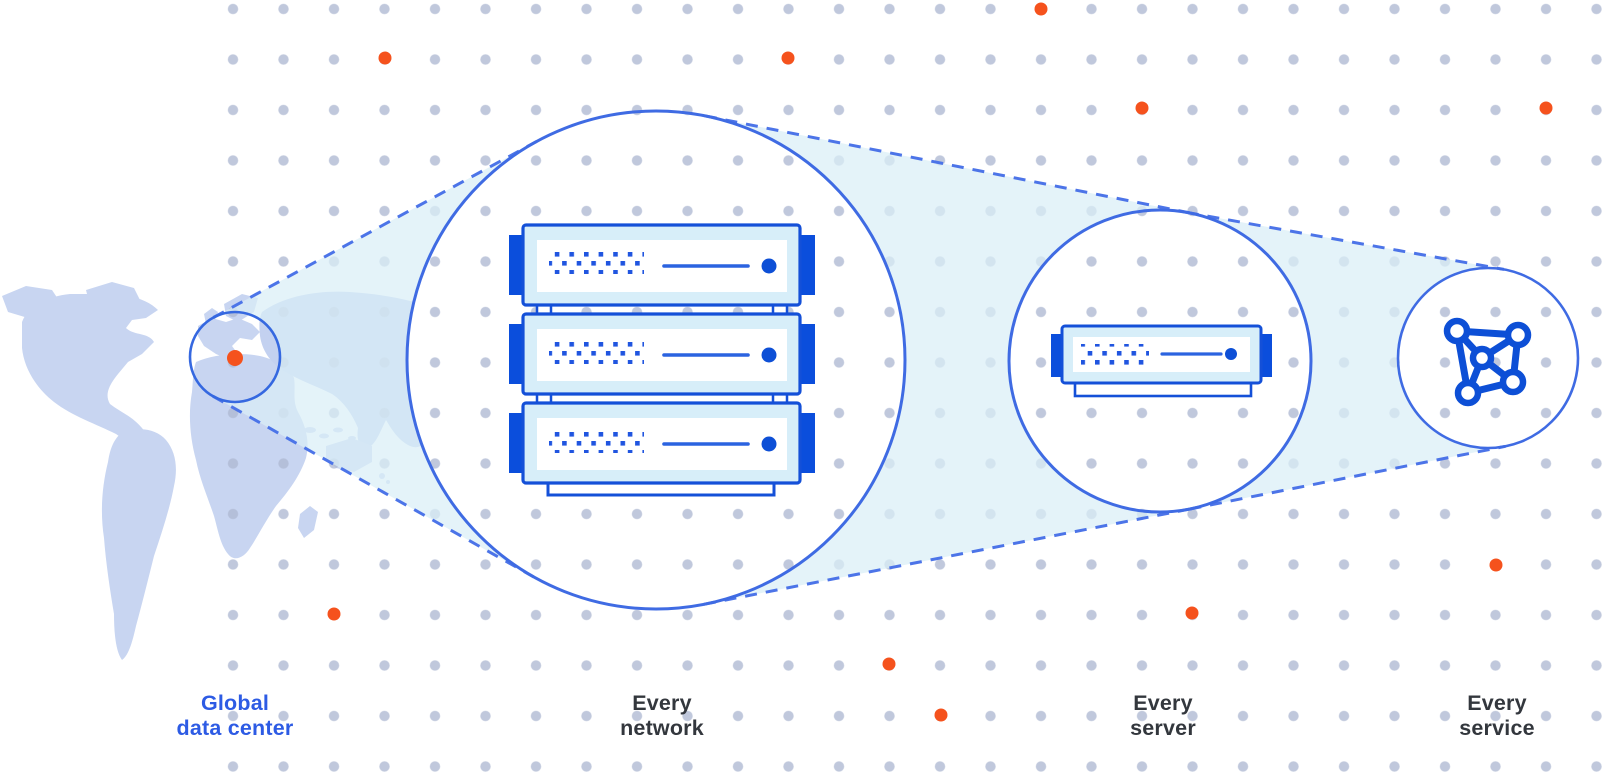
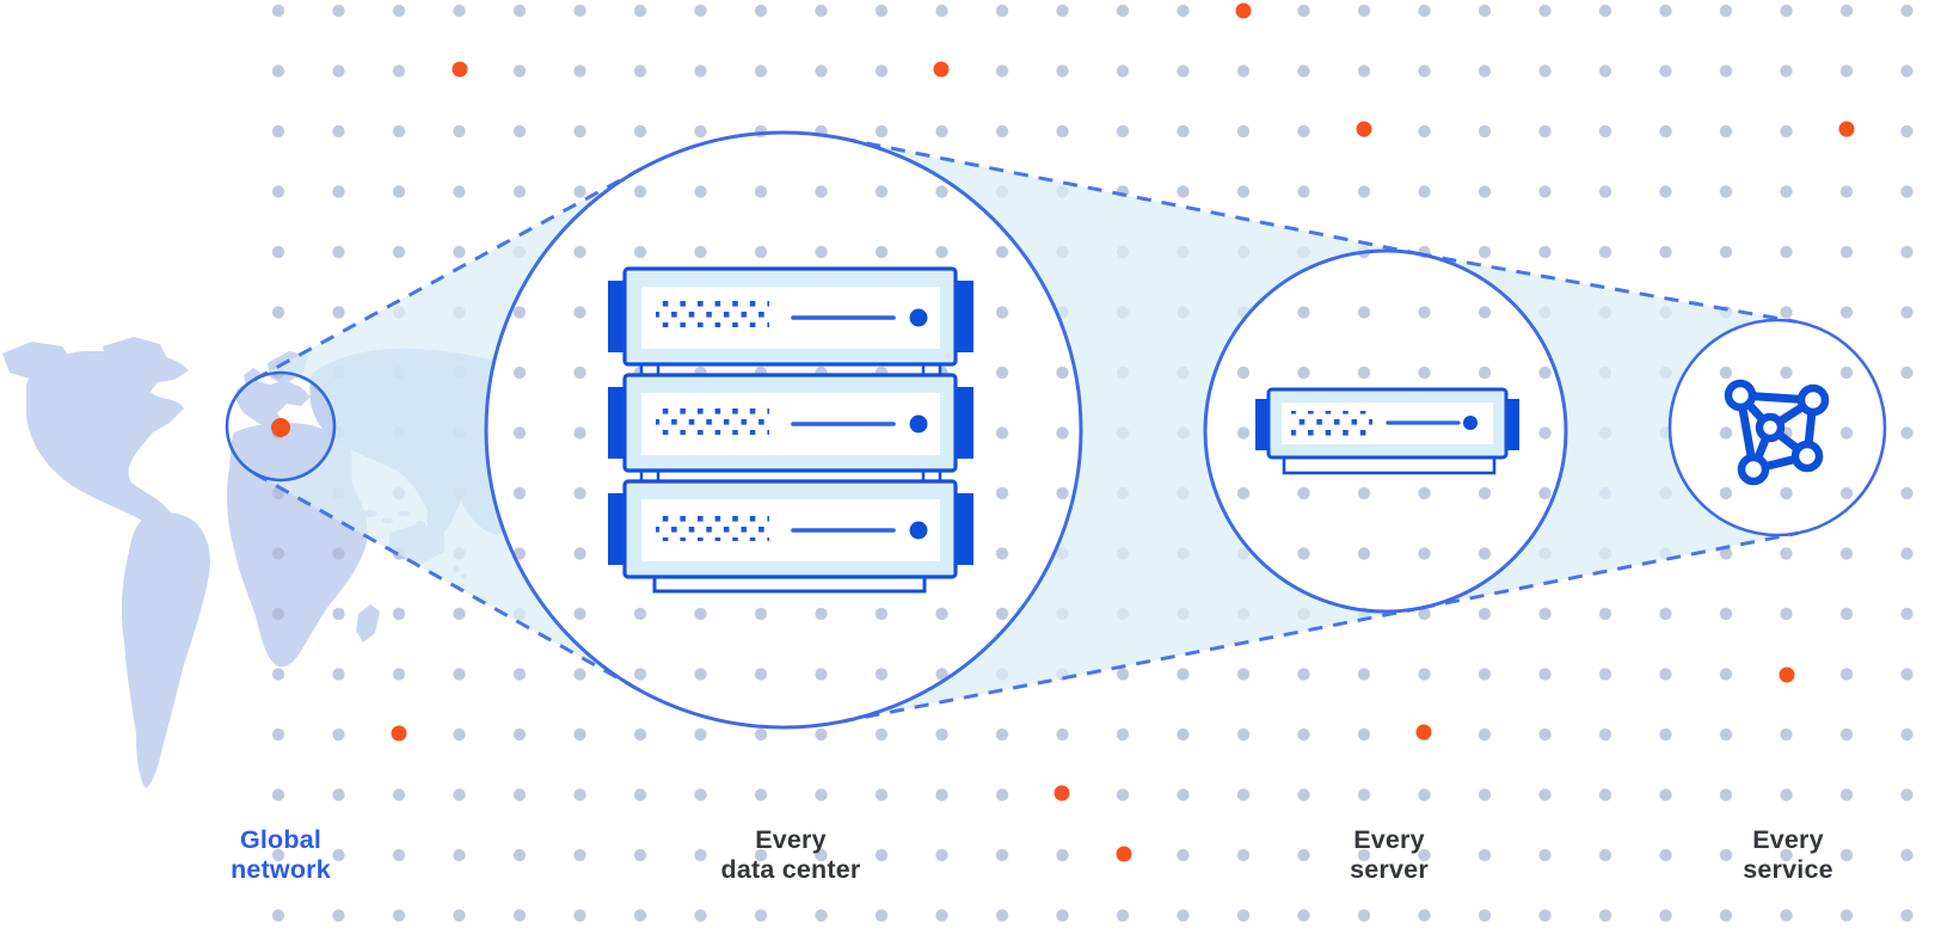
  Global
- data center
+ network
  Every
- network
+ data center
  Every
  server
  Every
  service
